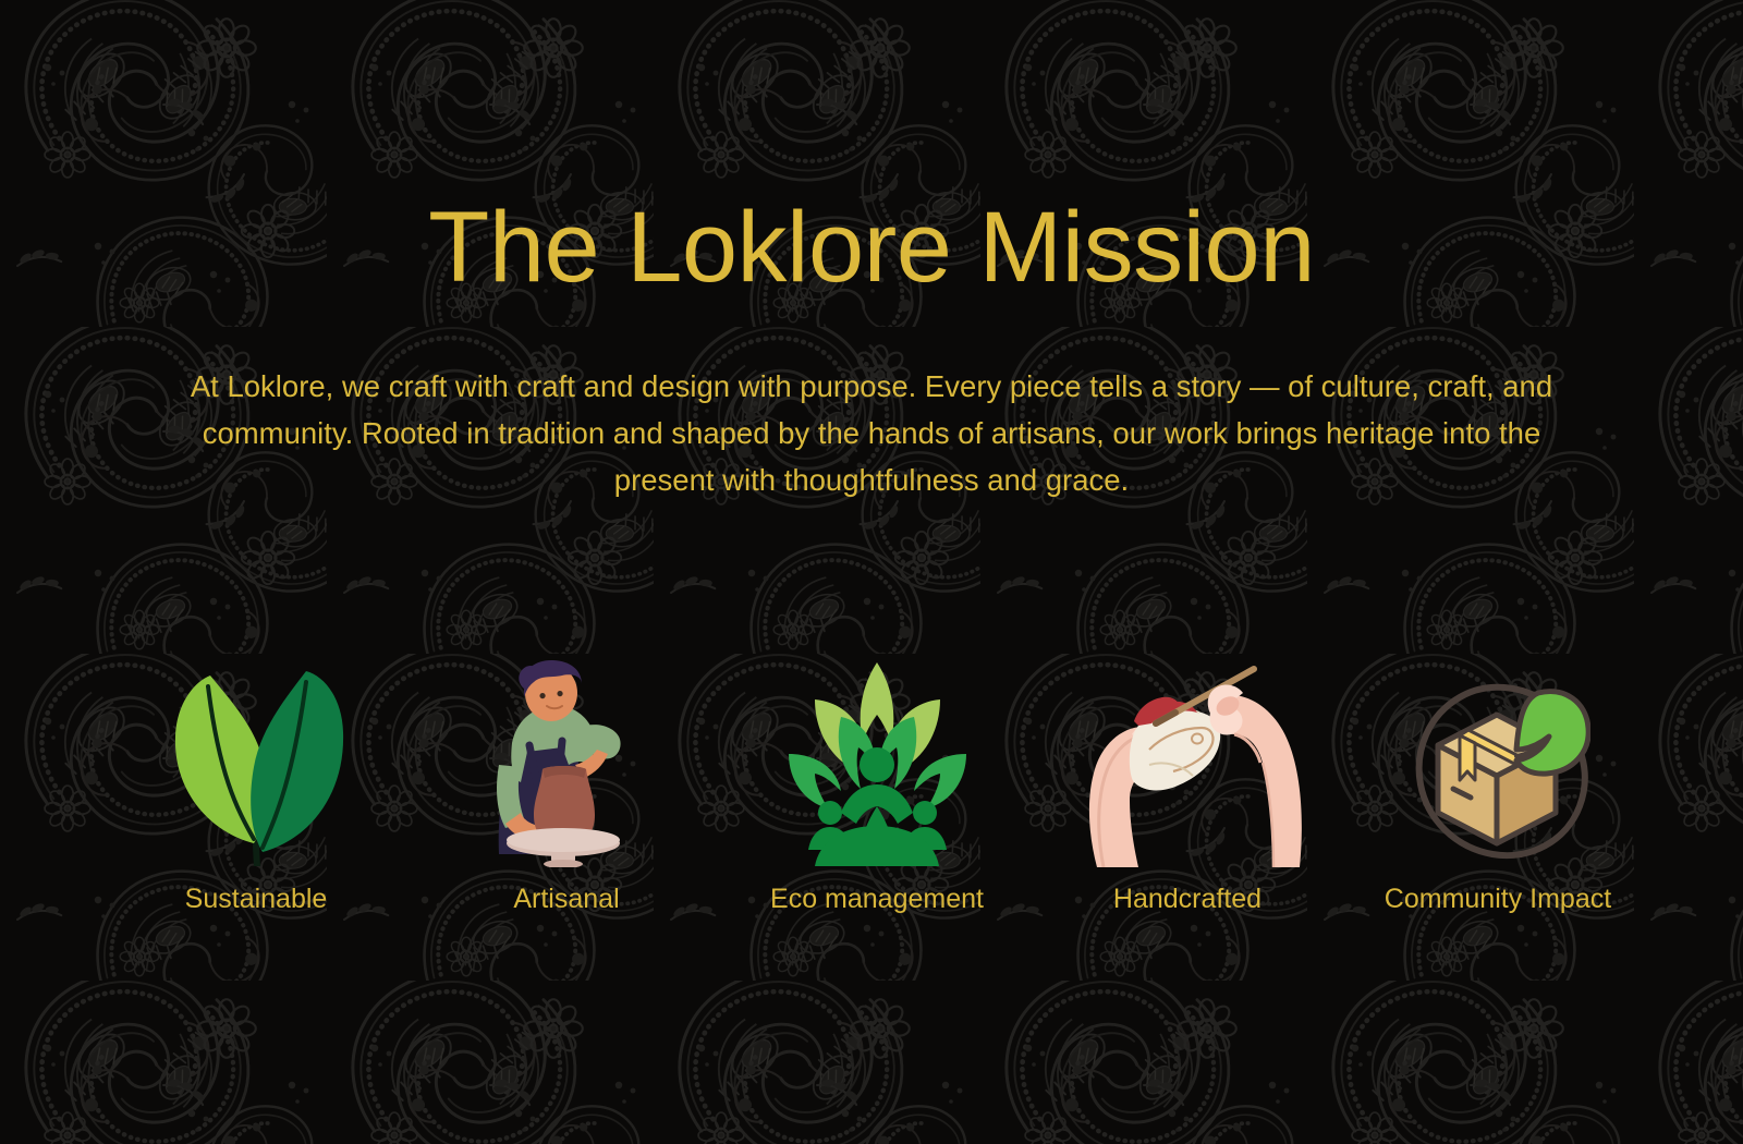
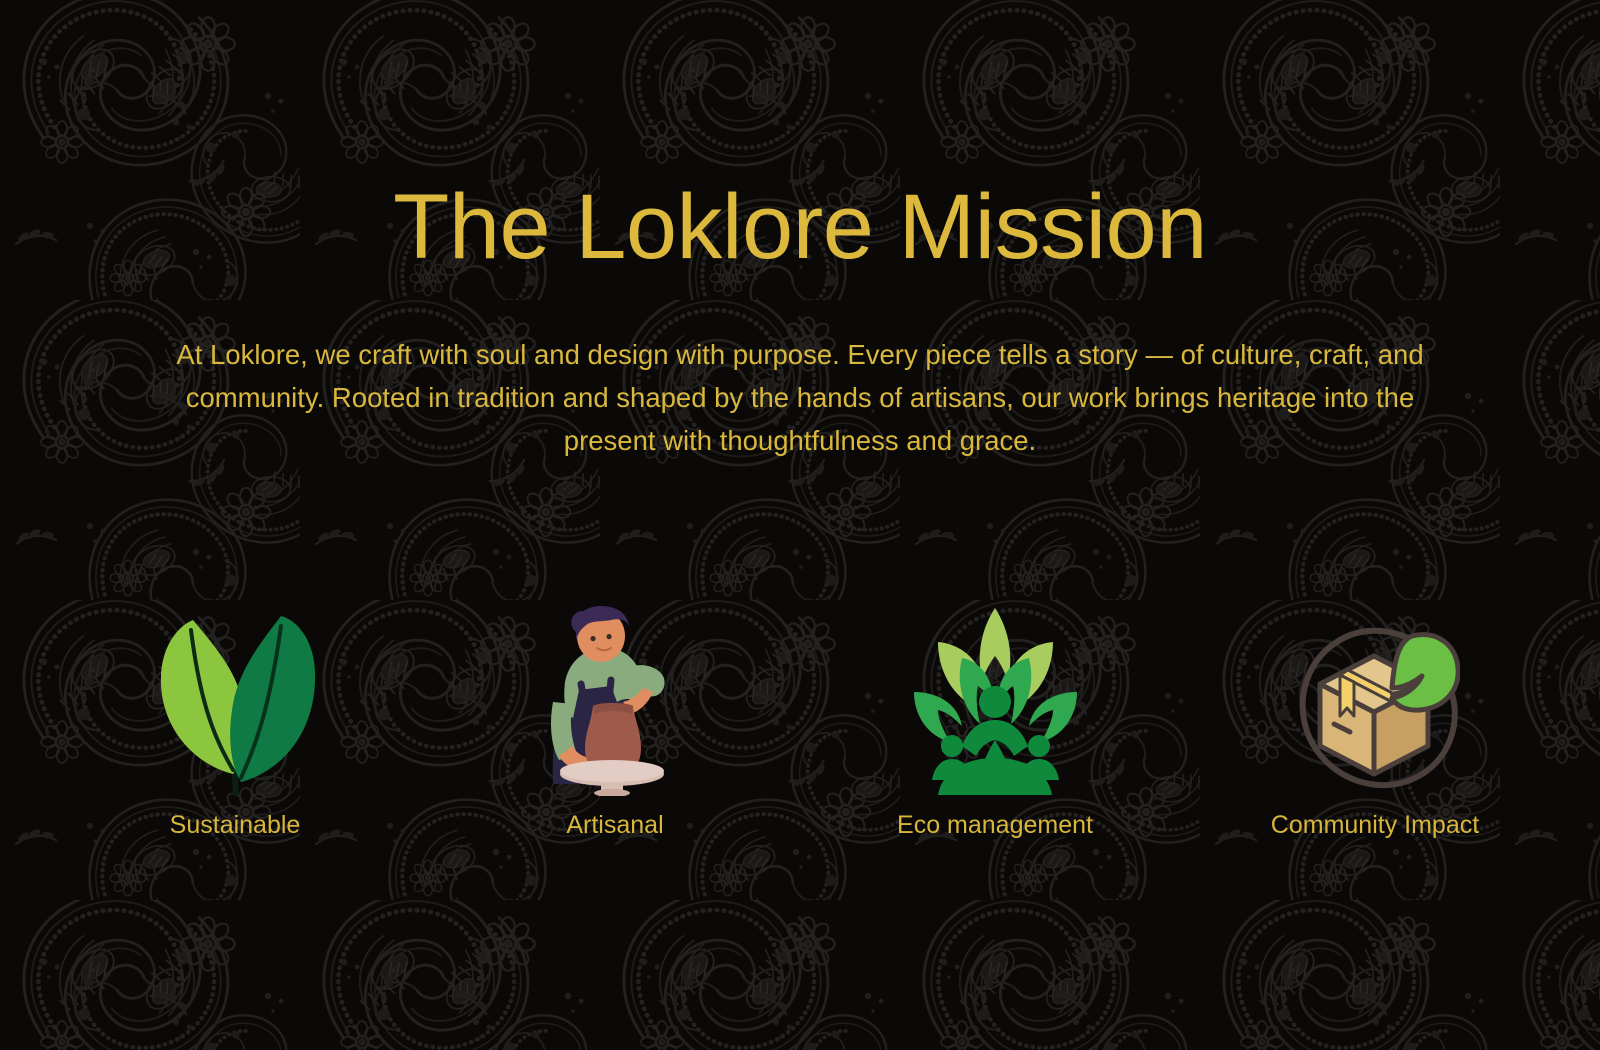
  The Loklore Mission
- At Loklore, we craft with craft and design with purpose. Every piece tells a story — of culture, craft, and community. Rooted in tradition and shaped by the hands of artisans, our work brings heritage into the present with thoughtfulness and grace.
+ At Loklore, we craft with soul and design with purpose. Every piece tells a story — of culture, craft, and community. Rooted in tradition and shaped by the hands of artisans, our work brings heritage into the present with thoughtfulness and grace.
  Sustainable
  Artisanal
  Eco management
- Handcrafted
  Community Impact
